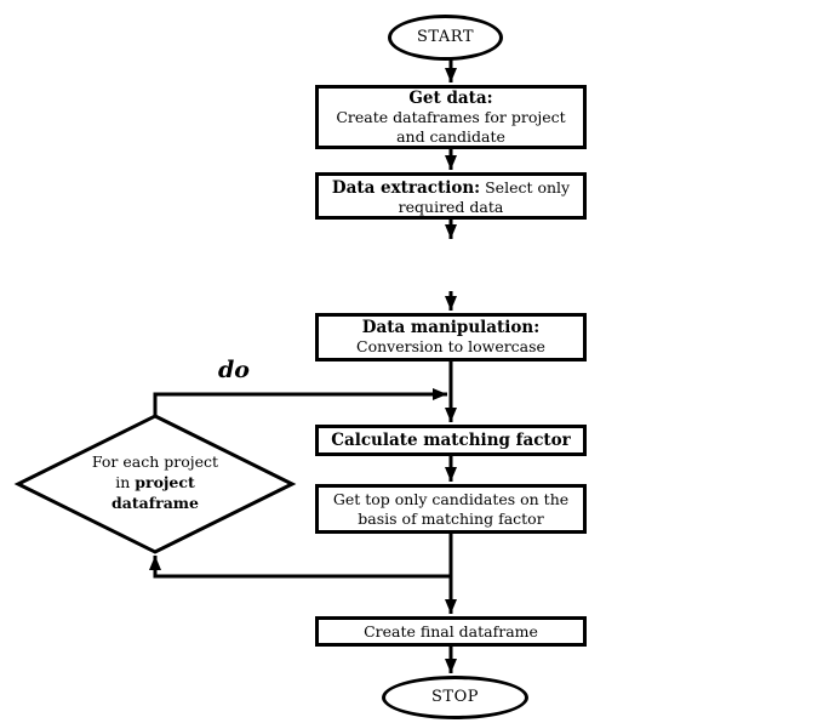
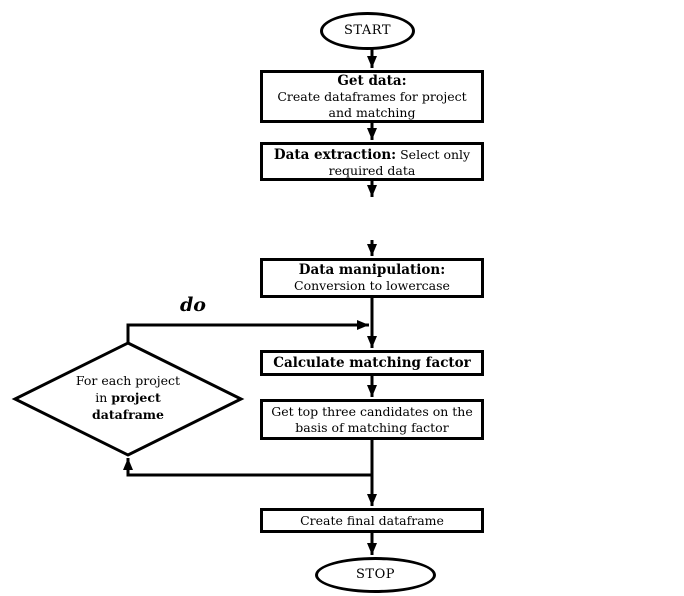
  START
  Get data:
- Create dataframes for project and candidate
+ Create dataframes for project and matching
  Data extraction: Select only required data
  Data manipulation:
  Conversion to lowercase
  do
  For each project
  in project
  dataframe
  Calculate matching factor
- Get top only candidates on the basis of matching factor
+ Get top three candidates on the basis of matching factor
  Create final dataframe
  STOP
